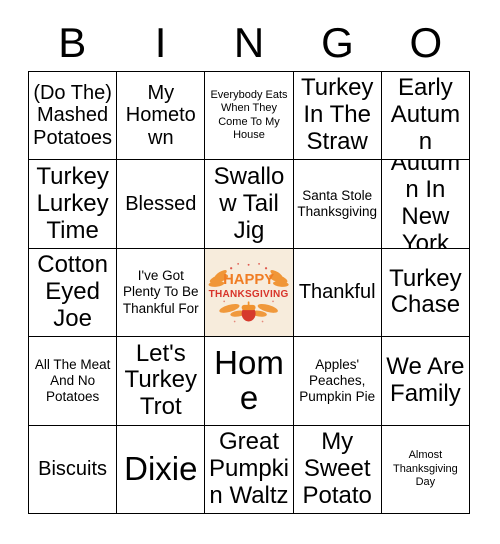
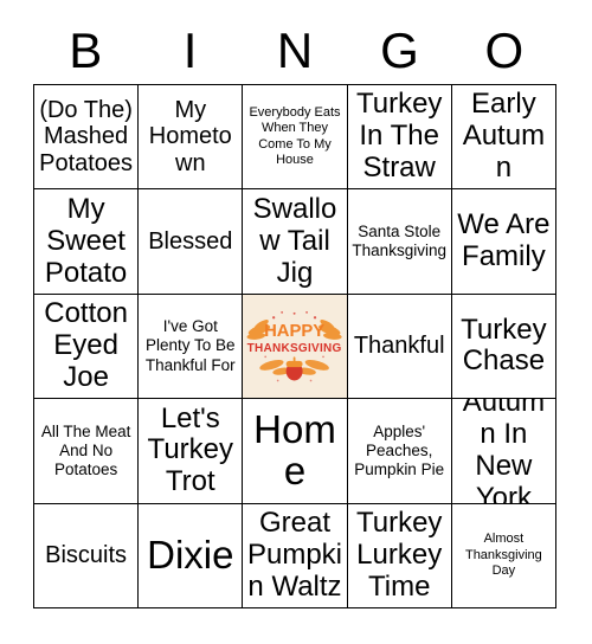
  B
  I
  N
  G
  O
  (Do The) Mashed Potatoes
  My Hometown
  Everybody Eats When They Come To My House
  Turkey In The Straw
  Early Autumn
- Turkey Lurkey Time
+ My Sweet Potato
  Blessed
  Swallow Tail Jig
  Santa Stole Thanksgiving
- Autumn In New York
+ We Are Family
  Cotton Eyed Joe
  I've Got Plenty To Be Thankful For
  HAPPY
  THANKSGIVING
  Thankful
  Turkey Chase
  All The Meat And No Potatoes
  Let's Turkey Trot
  Home
  Apples' Peaches, Pumpkin Pie
- We Are Family
+ Autumn In New York
  Biscuits
  Dixie
  Great Pumpkin Waltz
- My Sweet Potato
+ Turkey Lurkey Time
  Almost Thanksgiving Day
